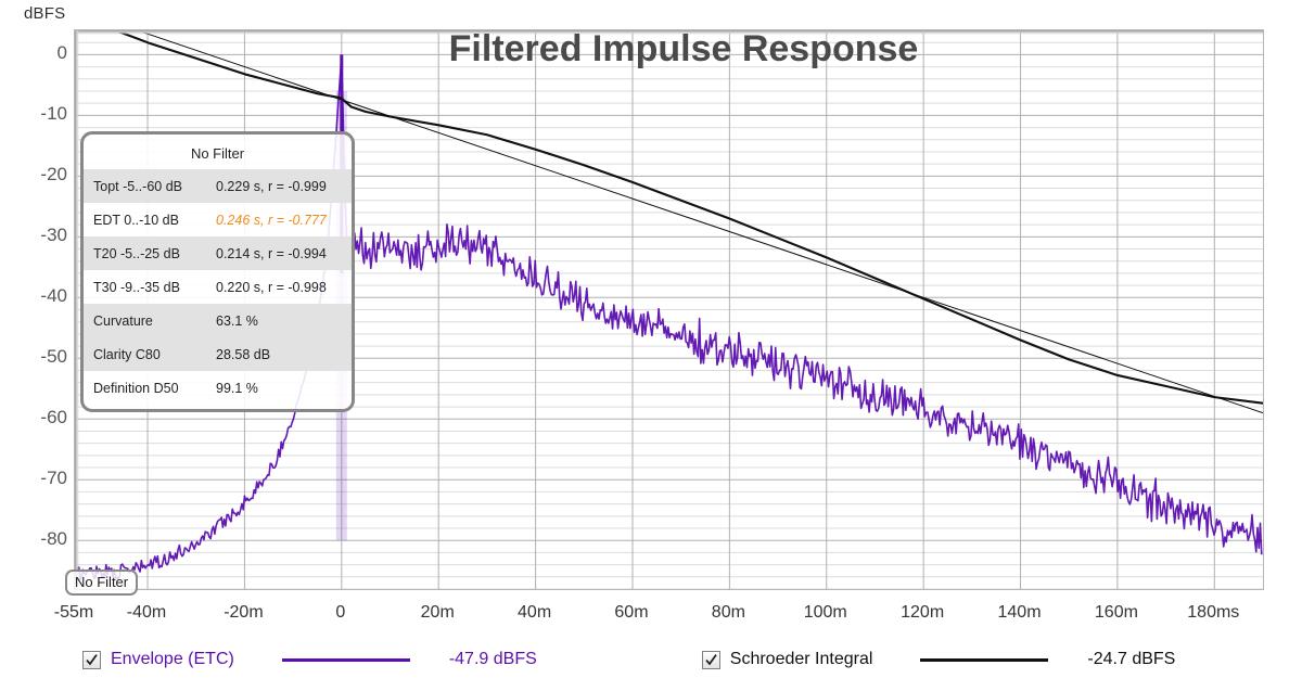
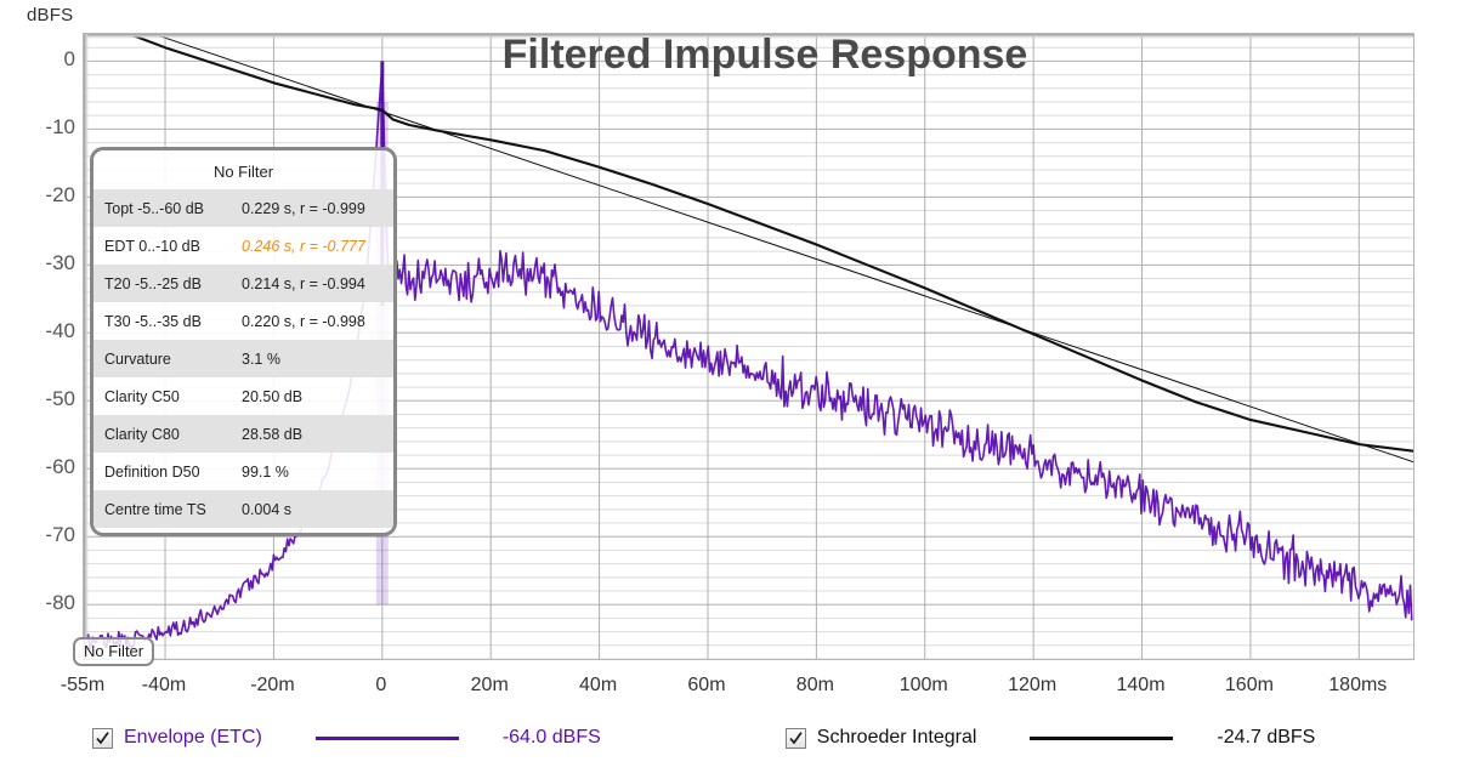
  dBFS
  Filtered Impulse Response
  0
  -10
  -20
  -30
  -40
  -50
  -60
  -70
  -80
  -55m
  -40m
  -20m
  0
  20m
  40m
  60m
  80m
  100m
  120m
  140m
  160m
  180ms
  No Filter
  Topt -5..-60 dB
  0.229 s, r = -0.999
  EDT 0..-10 dB
  0.246 s, r = -0.777
  T20 -5..-25 dB
  0.214 s, r = -0.994
- T30 -9..-35 dB
+ T30 -5..-35 dB
  0.220 s, r = -0.998
  Curvature
- 63.1 %
+ 3.1 %
+ Clarity C50
+ 20.50 dB
  Clarity C80
  28.58 dB
  Definition D50
  99.1 %
+ Centre time TS
+ 0.004 s
  No Filter
  Envelope (ETC)
- -47.9 dBFS
+ -64.0 dBFS
  Schroeder Integral
  -24.7 dBFS
